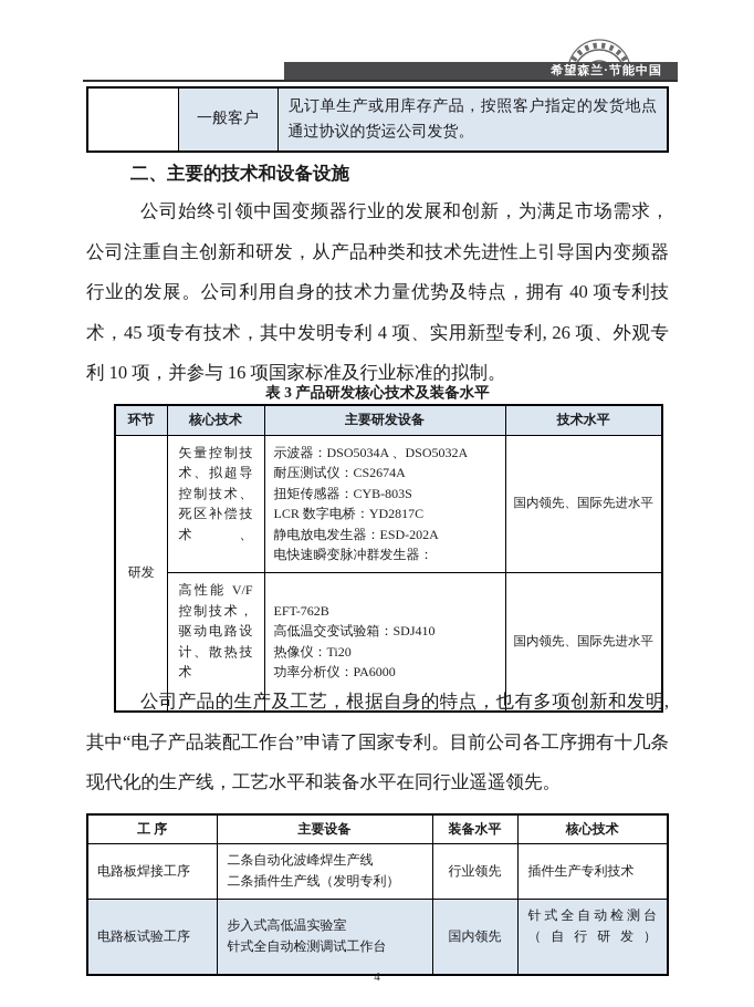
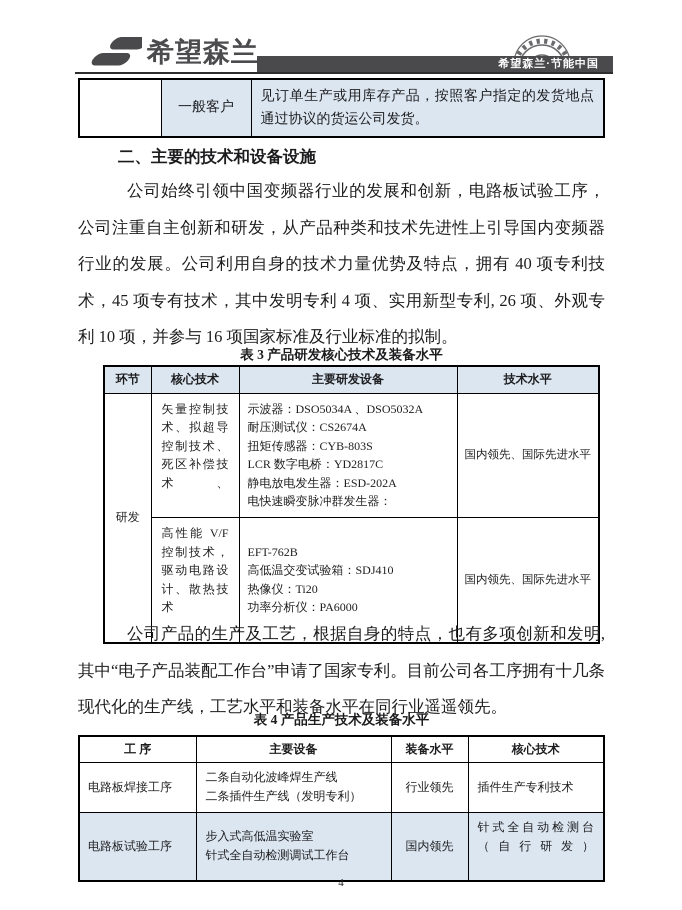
+ 希望森兰
  希望森兰·节能中国
  	一般客户	见订单生产或用库存产品，按照客户指定的发货地点通过协议的货运公司发货。
  二、主要的技术和设备设施
- 公司始终引领中国变频器行业的发展和创新，为满足市场需求，公司注重自主创新和研发，从产品种类和技术先进性上引导国内变频器行业的发展。公司利用自身的技术力量优势及特点，拥有 40 项专利技术，45 项专有技术，其中发明专利 4 项、实用新型专利, 26 项、外观专利 10 项，并参与 16 项国家标准及行业标准的拟制。
+ 公司始终引领中国变频器行业的发展和创新，电路板试验工序，公司注重自主创新和研发，从产品种类和技术先进性上引导国内变频器行业的发展。公司利用自身的技术力量优势及特点，拥有 40 项专利技术，45 项专有技术，其中发明专利 4 项、实用新型专利, 26 项、外观专利 10 项，并参与 16 项国家标准及行业标准的拟制。
  表 3 产品研发核心技术及装备水平
  环节	核心技术	主要研发设备	技术水平
  研发	矢量控制技术、拟超导控制技术、死区补偿技术、	示波器：DSO5034A 、DSO5032A 耐压测试仪：CS2674A 扭矩传感器：CYB-803S LCR 数字电桥：YD2817C 静电放电发生器：ESD-202A 电快速瞬变脉冲群发生器：	国内领先、国际先进水平
  高性能 V/F 控制技术，驱动电路设计、散热技术	EFT-762B 高低温交变试验箱：SDJ410 热像仪：Ti20 功率分析仪：PA6000	国内领先、国际先进水平
  公司产品的生产及工艺，根据自身的特点，也有多项创新和发明,其中“电子产品装配工作台”申请了国家专利。目前公司各工序拥有十几条现代化的生产线，工艺水平和装备水平在同行业遥遥领先。
+ 表 4 产品生产技术及装备水平
  工 序	主要设备	装备水平	核心技术
  电路板焊接工序	二条自动化波峰焊生产线 二条插件生产线（发明专利）	行业领先	插件生产专利技术
  电路板试验工序	步入式高低温实验室 针式全自动检测调试工作台	国内领先	针式全自动检测台（自行研发）
  4
